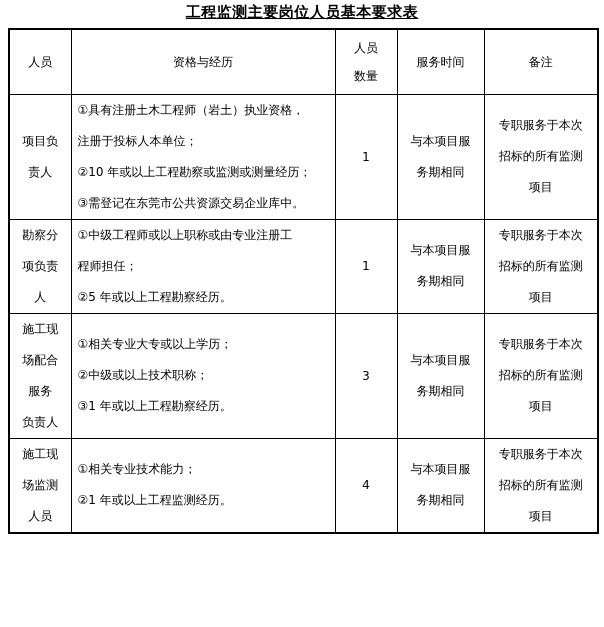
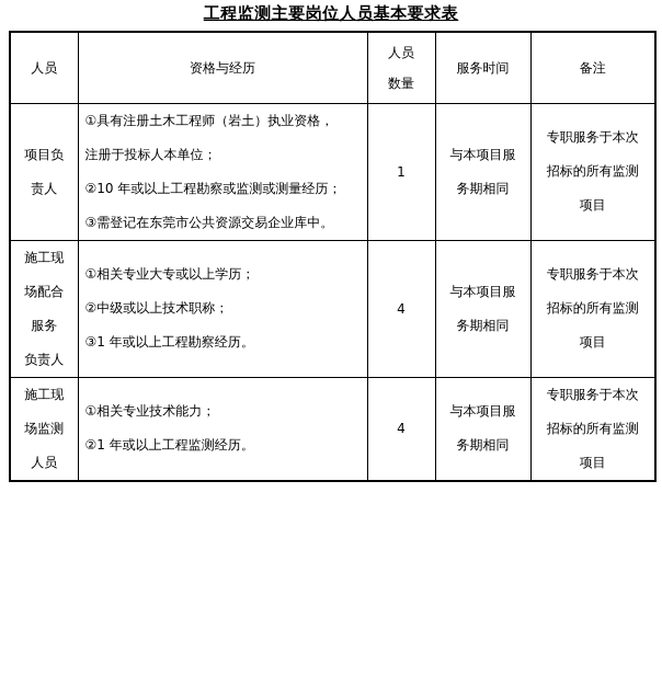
  工程监测主要岗位人员基本要求表
  人员	资格与经历	人员 数量	服务时间	备注
  项目负 责人	①具有注册土木工程师（岩土）执业资格， 注册于投标人本单位； ②10 年或以上工程勘察或监测或测量经历； ③需登记在东莞市公共资源交易企业库中。	1	与本项目服 务期相同	专职服务于本次 招标的所有监测 项目
- 勘察分 项负责 人	①中级工程师或以上职称或由专业注册工 程师担任； ②5 年或以上工程勘察经历。	1	与本项目服 务期相同	专职服务于本次 招标的所有监测 项目
- 施工现 场配合 服务 负责人	①相关专业大专或以上学历； ②中级或以上技术职称； ③1 年或以上工程勘察经历。	3	与本项目服 务期相同	专职服务于本次 招标的所有监测 项目
+ 施工现 场配合 服务 负责人	①相关专业大专或以上学历； ②中级或以上技术职称； ③1 年或以上工程勘察经历。	4	与本项目服 务期相同	专职服务于本次 招标的所有监测 项目
  施工现 场监测 人员	①相关专业技术能力； ②1 年或以上工程监测经历。	4	与本项目服 务期相同	专职服务于本次 招标的所有监测 项目
